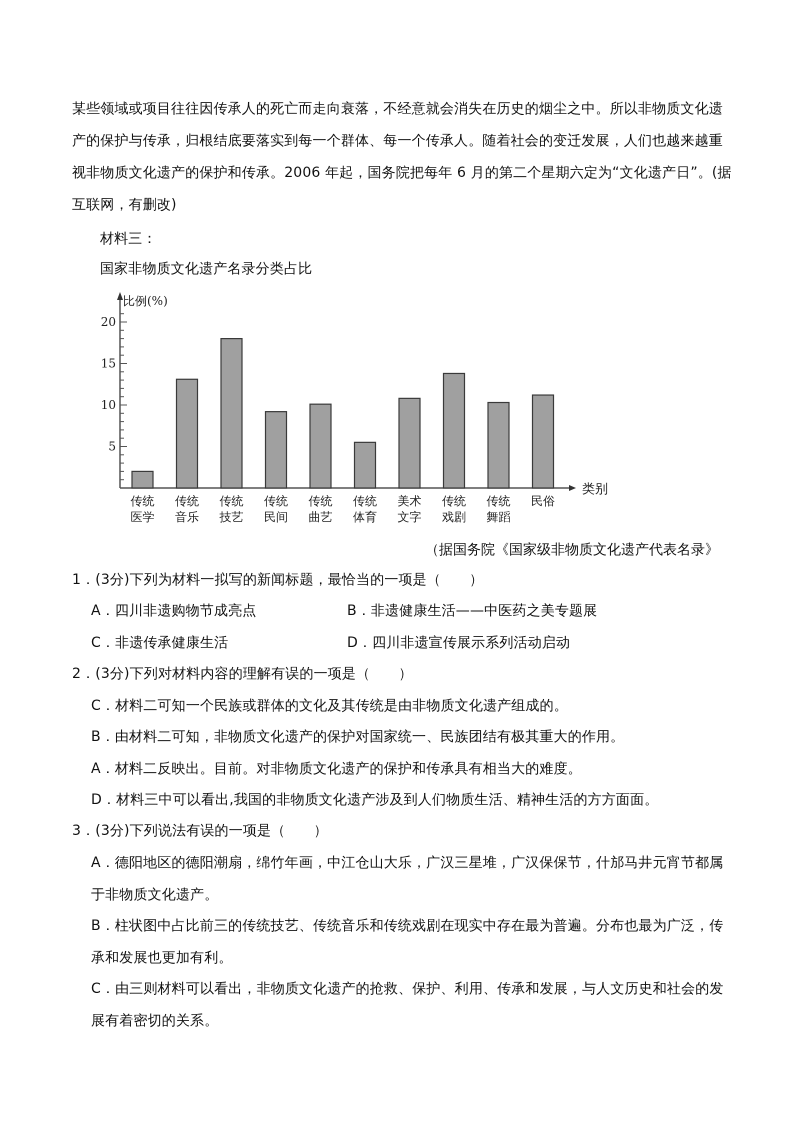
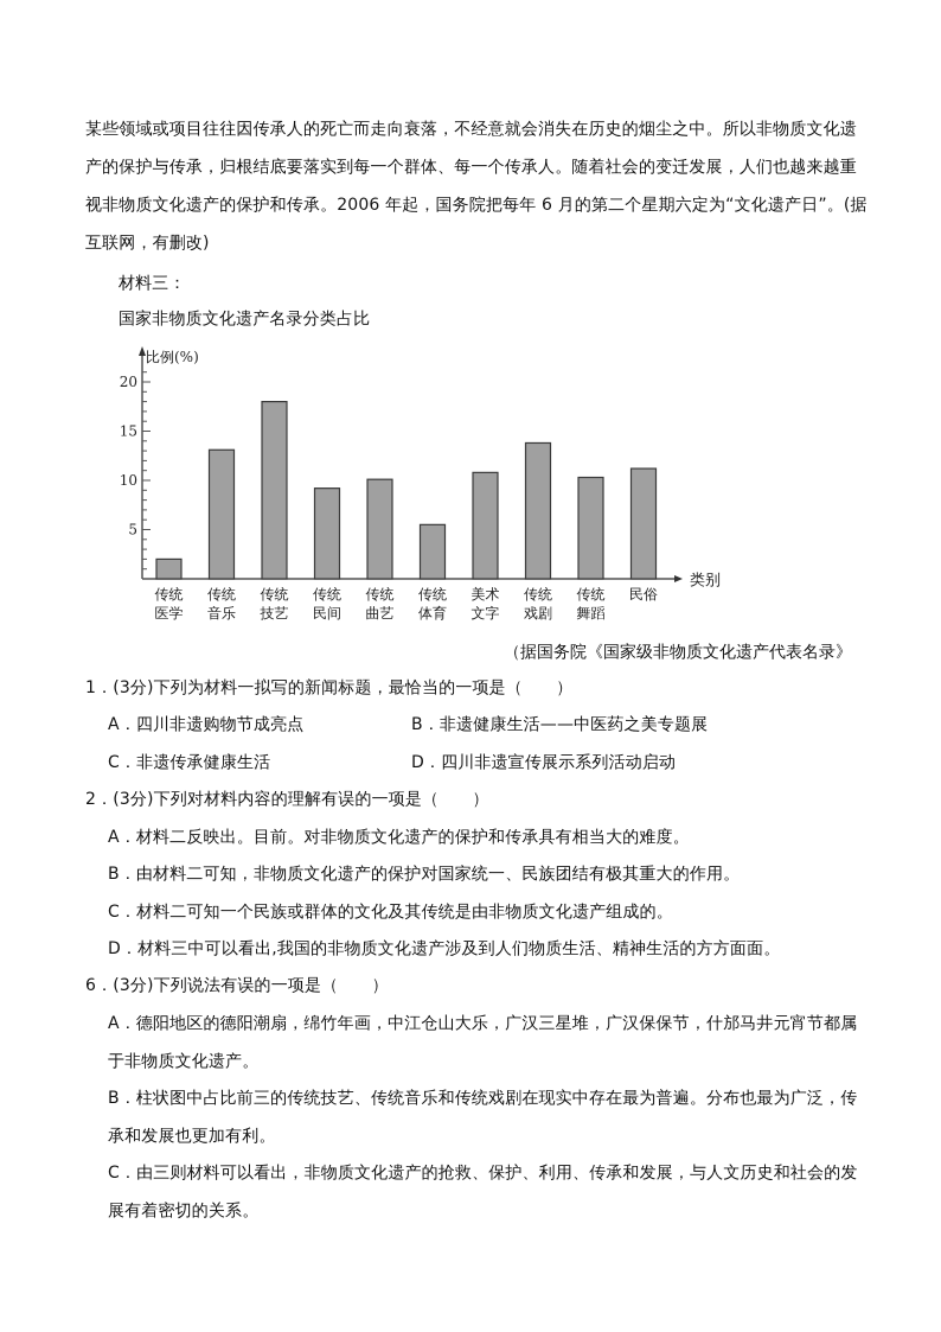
  某些领域或项目往往因传承人的死亡而走向衰落，不经意就会消失在历史的烟尘之中。所以非物质文化遗
  产的保护与传承，归根结底要落实到每一个群体、每一个传承人。随着社会的变迁发展，人们也越来越重
  视非物质文化遗产的保护和传承。2006 年起，国务院把每年 6 月的第二个星期六定为“文化遗产日”。(据
  互联网，有删改)
  材料三：
  国家非物质文化遗产名录分类占比
  比例(%)
  类别
  5
  10
  15
  20
  传统
  医学
  传统
  音乐
  传统
  技艺
  传统
  民间
  传统
  曲艺
  传统
  体育
  美术
  文字
  传统
  戏剧
  传统
  舞蹈
  民俗
  （据国务院《国家级非物质文化遗产代表名录》
  1．(3分)下列为材料一拟写的新闻标题，最恰当的一项是（ ）
  A．四川非遗购物节成亮点
  B．非遗健康生活——中医药之美专题展
  C．非遗传承健康生活
  D．四川非遗宣传展示系列活动启动
  2．(3分)下列对材料内容的理解有误的一项是（ ）
- C．材料二可知一个民族或群体的文化及其传统是由非物质文化遗产组成的。
+ A．材料二反映出。目前。对非物质文化遗产的保护和传承具有相当大的难度。
  B．由材料二可知，非物质文化遗产的保护对国家统一、民族团结有极其重大的作用。
- A．材料二反映出。目前。对非物质文化遗产的保护和传承具有相当大的难度。
+ C．材料二可知一个民族或群体的文化及其传统是由非物质文化遗产组成的。
  D．材料三中可以看出,我国的非物质文化遗产涉及到人们物质生活、精神生活的方方面面。
- 3．(3分)下列说法有误的一项是（ ）
+ 6．(3分)下列说法有误的一项是（ ）
  A．德阳地区的德阳潮扇，绵竹年画，中江仓山大乐，广汉三星堆，广汉保保节，什邡马井元宵节都属
  于非物质文化遗产。
  B．柱状图中占比前三的传统技艺、传统音乐和传统戏剧在现实中存在最为普遍。分布也最为广泛，传
  承和发展也更加有利。
  C．由三则材料可以看出，非物质文化遗产的抢救、保护、利用、传承和发展，与人文历史和社会的发
  展有着密切的关系。
